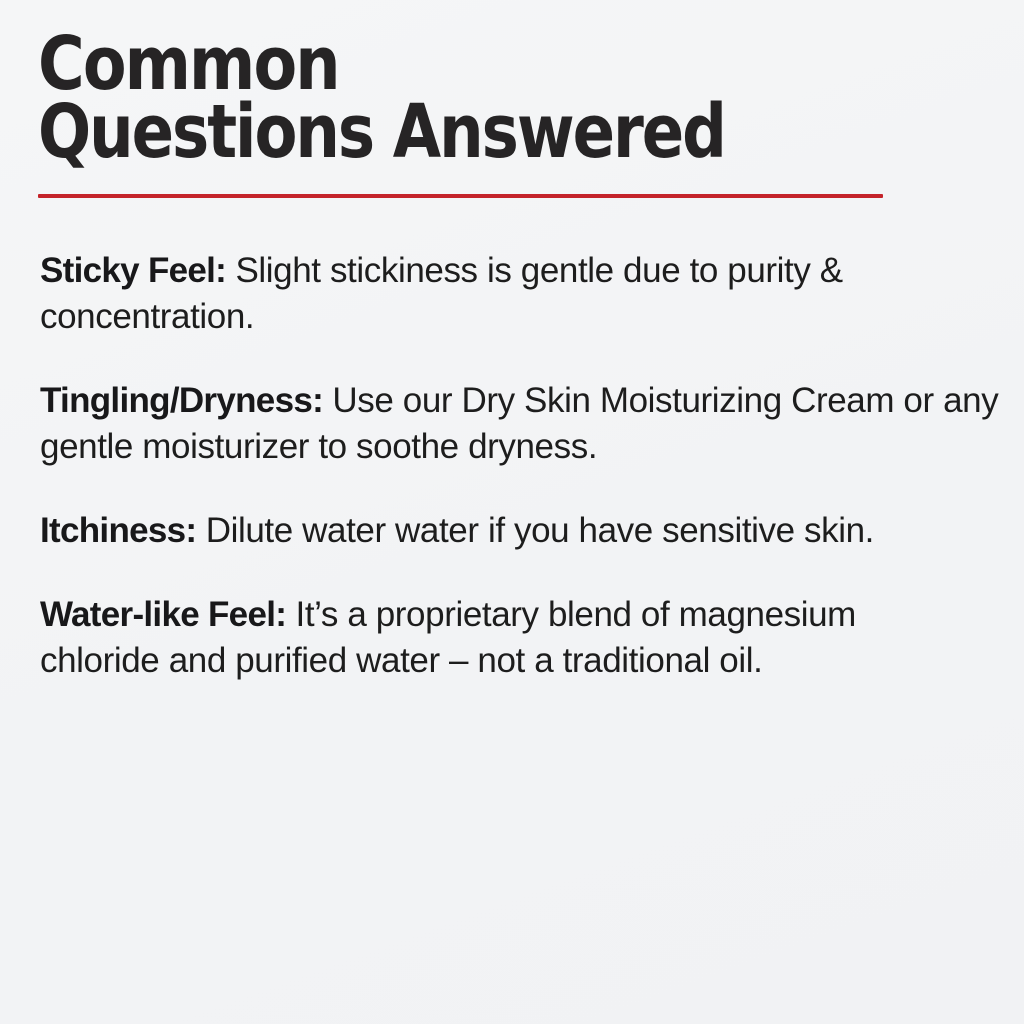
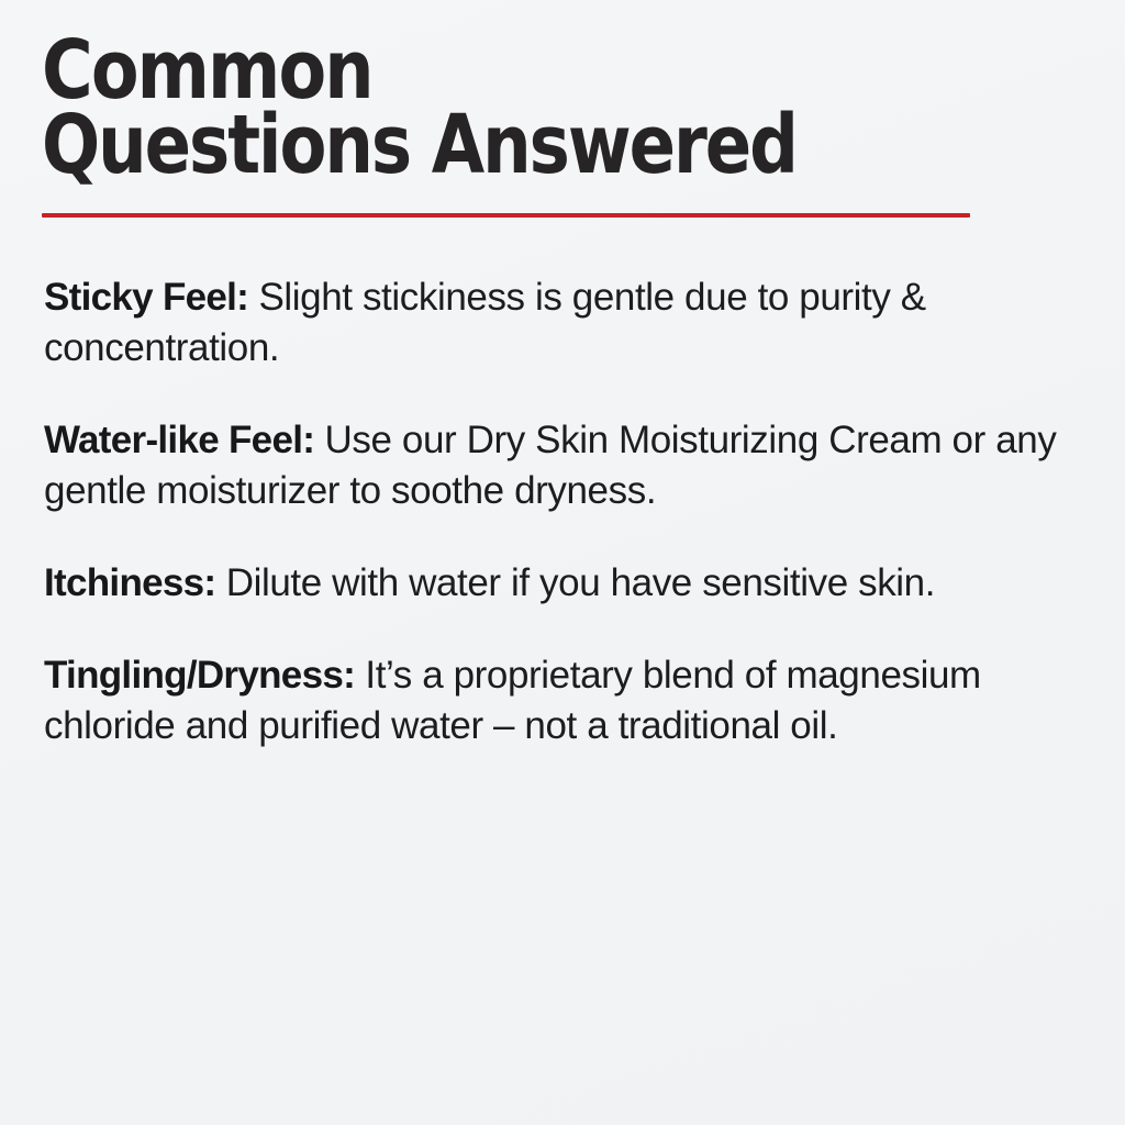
  Common
  Questions Answered
  Sticky Feel: Slight stickiness is gentle due to purity & concentration.
- Tingling/Dryness: Use our Dry Skin Moisturizing Cream or any gentle moisturizer to soothe dryness.
+ Water-like Feel: Use our Dry Skin Moisturizing Cream or any gentle moisturizer to soothe dryness.
- Itchiness: Dilute water water if you have sensitive skin.
+ Itchiness: Dilute with water if you have sensitive skin.
- Water-like Feel: It’s a proprietary blend of magnesium chloride and purified water – not a traditional oil.
+ Tingling/Dryness: It’s a proprietary blend of magnesium chloride and purified water – not a traditional oil.
